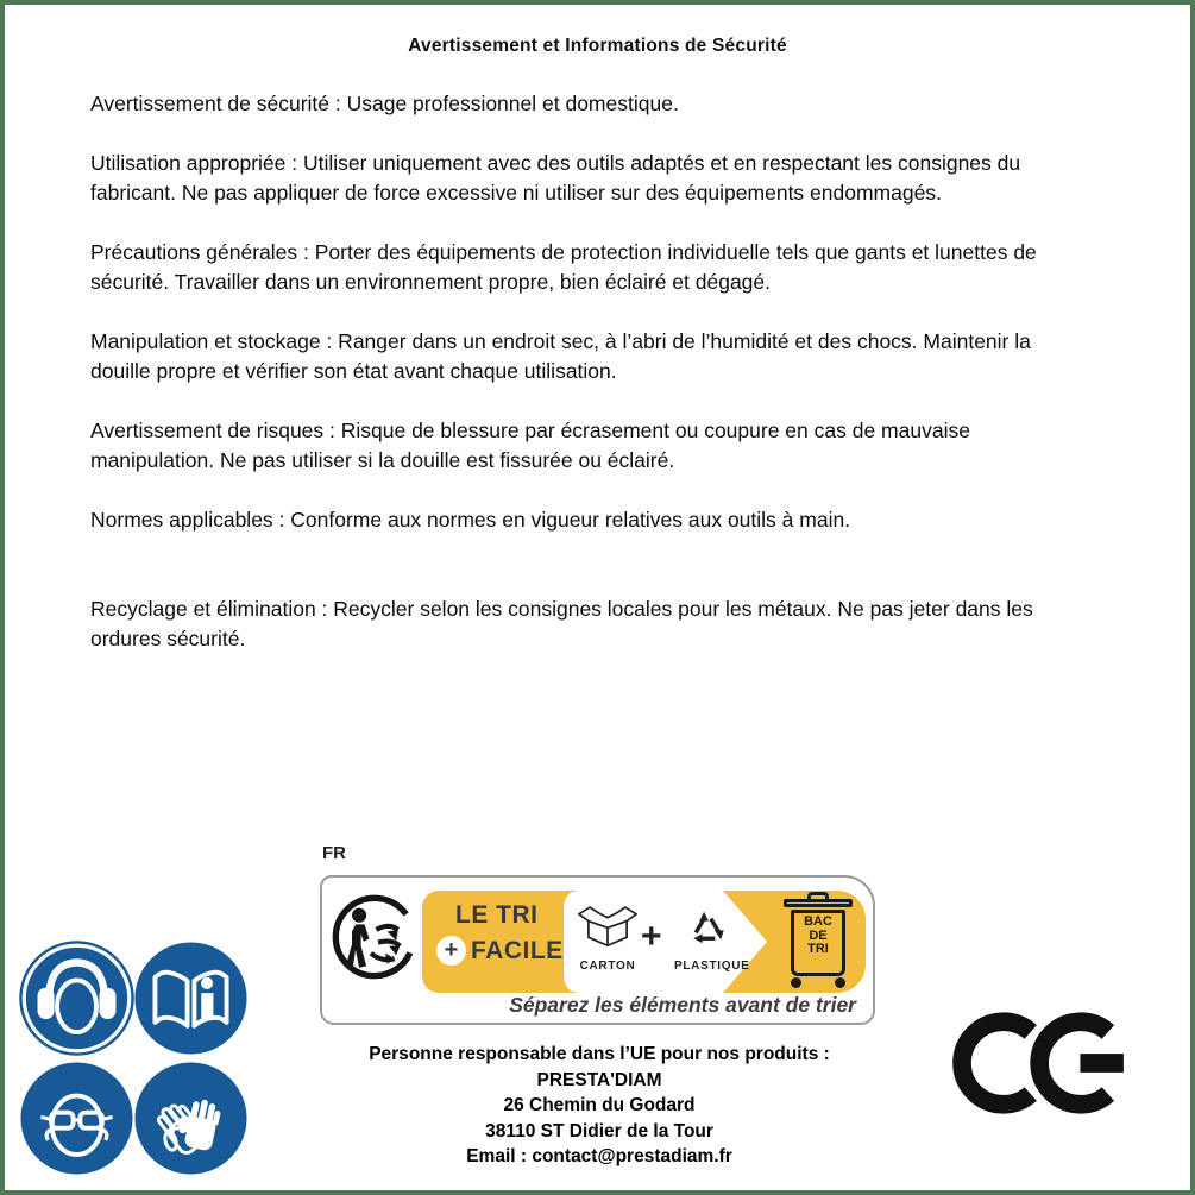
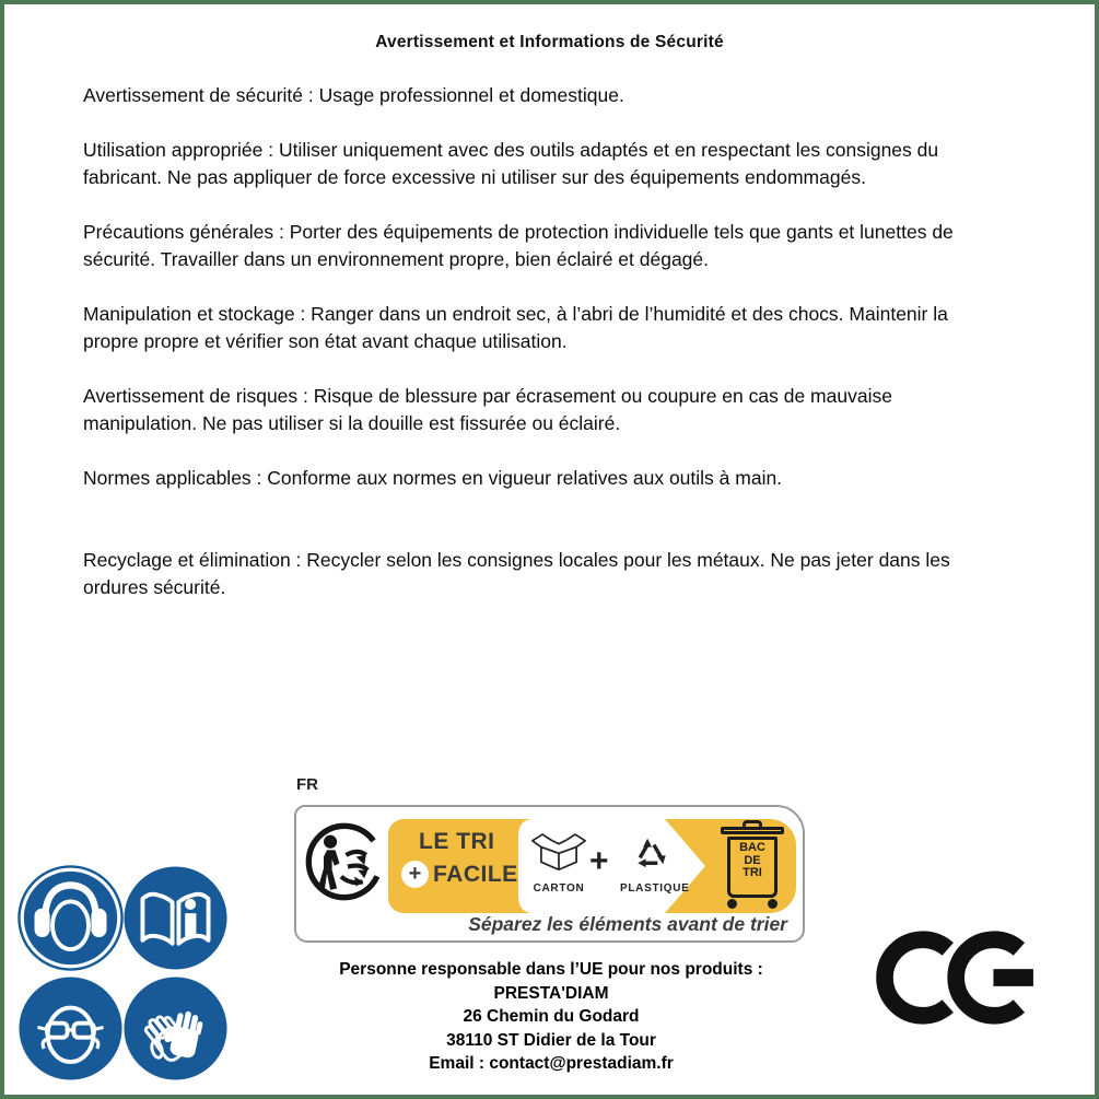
  Avertissement et Informations de Sécurité
  Avertissement de sécurité : Usage professionnel et domestique.
  Utilisation appropriée : Utiliser uniquement avec des outils adaptés et en respectant les consignes du fabricant. Ne pas appliquer de force excessive ni utiliser sur des équipements endommagés.
  Précautions générales : Porter des équipements de protection individuelle tels que gants et lunettes de sécurité. Travailler dans un environnement propre, bien éclairé et dégagé.
- Manipulation et stockage : Ranger dans un endroit sec, à l’abri de l’humidité et des chocs. Maintenir la douille propre et vérifier son état avant chaque utilisation.
+ Manipulation et stockage : Ranger dans un endroit sec, à l’abri de l’humidité et des chocs. Maintenir la propre propre et vérifier son état avant chaque utilisation.
  Avertissement de risques : Risque de blessure par écrasement ou coupure en cas de mauvaise manipulation. Ne pas utiliser si la douille est fissurée ou éclairé.
  Normes applicables : Conforme aux normes en vigueur relatives aux outils à main.
  Recyclage et élimination : Recycler selon les consignes locales pour les métaux. Ne pas jeter dans les ordures sécurité.
  FR
  LE TRI
  +
  FACILE
  CARTON
  +
  PLASTIQUE
  BAC
  DE
  TRI
  Séparez les éléments avant de trier
  Personne responsable dans l’UE pour nos produits :
  PRESTA'DIAM
  26 Chemin du Godard
  38110 ST Didier de la Tour
  Email : contact@prestadiam.fr
